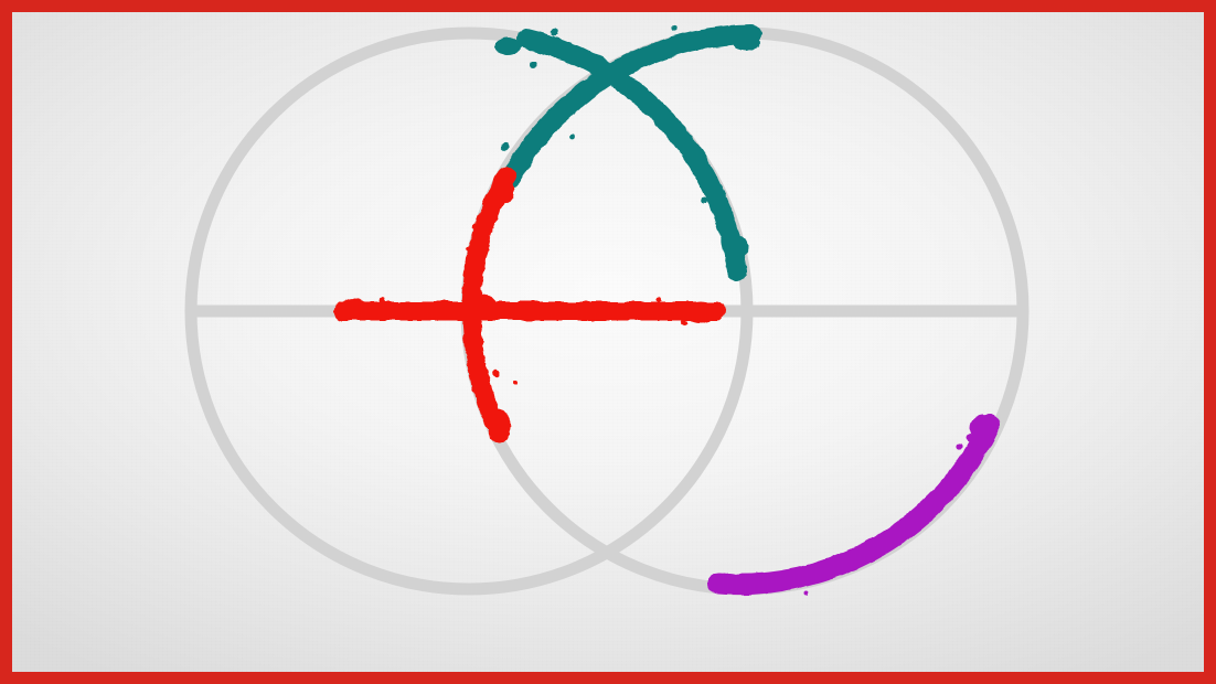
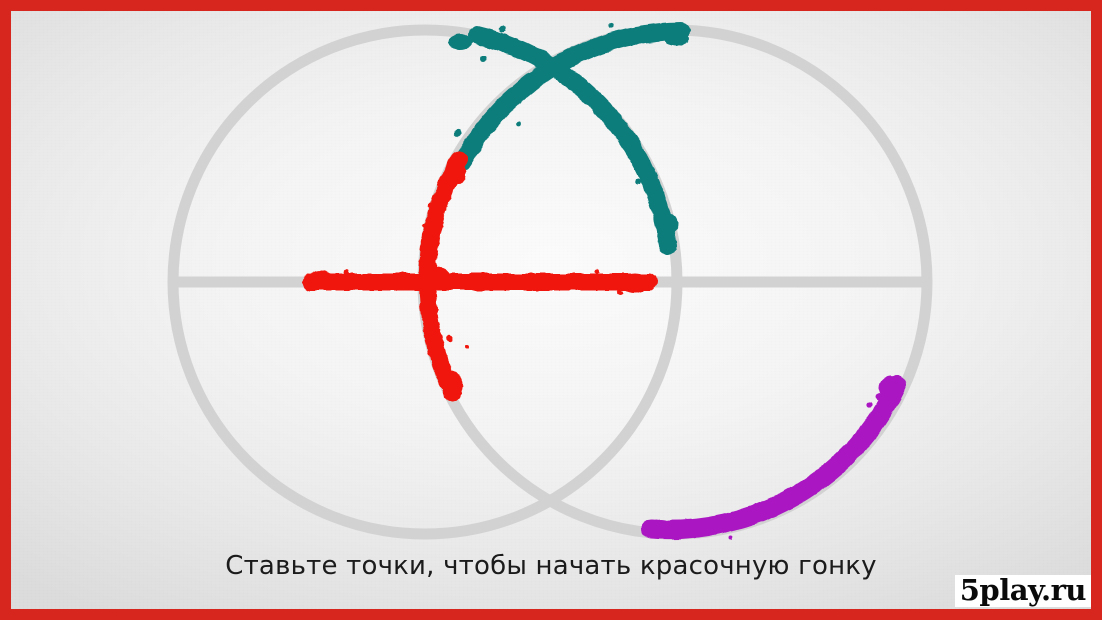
+ Ставьте точки, чтобы начать красочную гонку
+ 5play.ru
